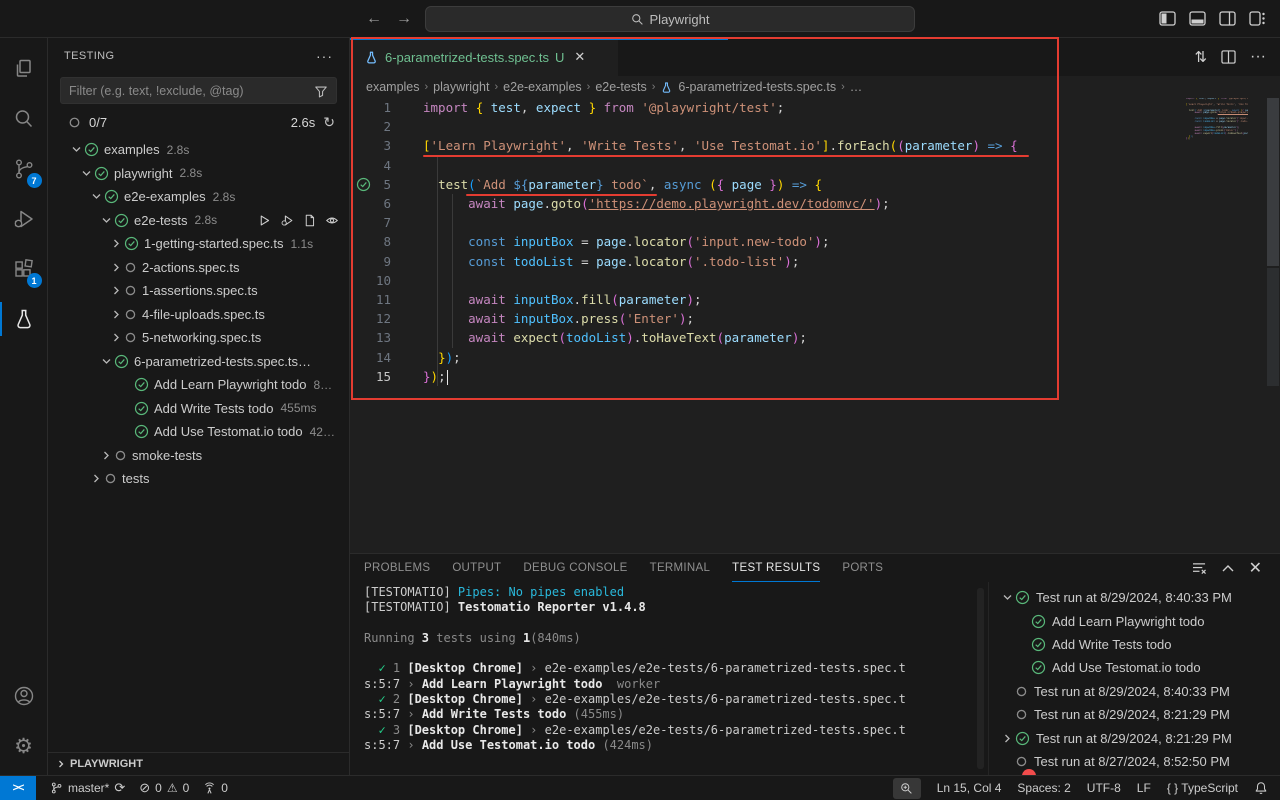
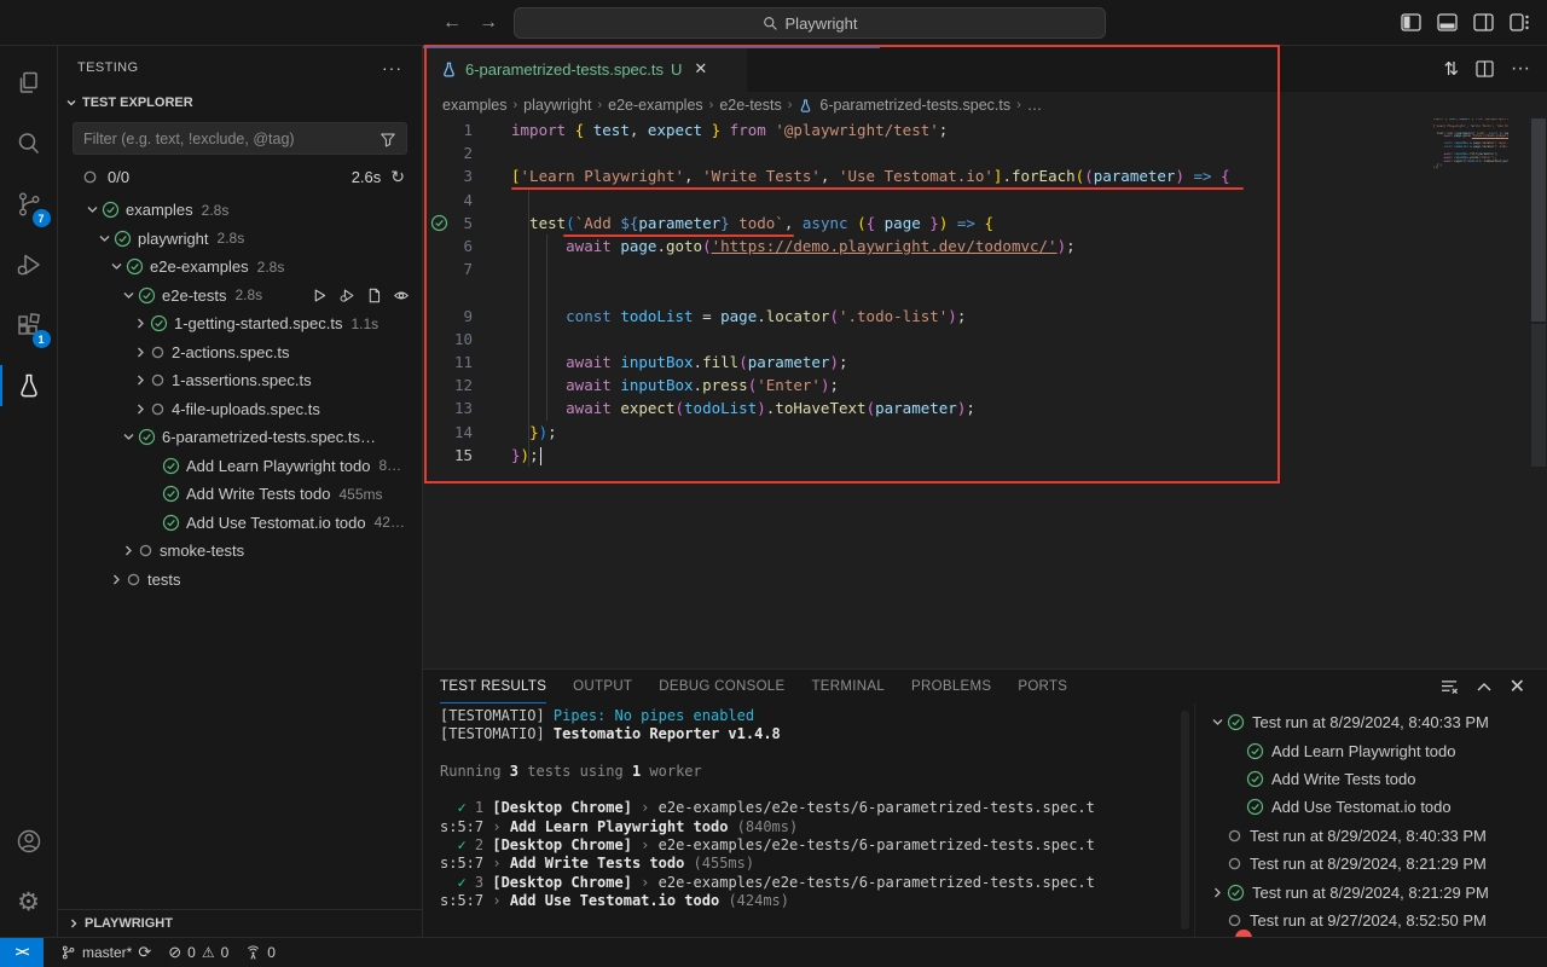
  ←
  →
  Playwright
  7
  1
  ⚙
  TESTING
  ···
+ TEST EXPLORER
  Filter (e.g. text, !exclude, @tag)
- 0/7
+ 0/0
  2.6s
  ↻
  examples
  2.8s
  playwright
  2.8s
  e2e-examples
  2.8s
  e2e-tests
  2.8s
  1-getting-started.spec.ts
  1.1s
  2-actions.spec.ts
  1-assertions.spec.ts
  4-file-uploads.spec.ts
- 5-networking.spec.ts
  6-parametrized-tests.spec.ts…
  Add Learn Playwright todo
  8…
  Add Write Tests todo
  455ms
  Add Use Testomat.io todo
  42…
  smoke-tests
  tests
  PLAYWRIGHT
  6-parametrized-tests.spec.ts
  U
  ✕
  ⇅
  ···
  examples
  ›
  playwright
  ›
  e2e-examples
  ›
  e2e-tests
  ›
  6-parametrized-tests.spec.ts
  ›
  …
  1
  import { test, expect } from '@playwright/test';
  2
  3
  ['Learn Playwright', 'Write Tests', 'Use Testomat.io'].forEach((parameter) => {
  4
  5
  test(`Add ${parameter} todo`, async ({ page }) => {
  6
  await page.goto('https://demo.playwright.dev/todomvc/');
  7
- 8
- const inputBox = page.locator('input.new-todo');
  9
  const todoList = page.locator('.todo-list');
  10
  11
  await inputBox.fill(parameter);
  12
  await inputBox.press('Enter');
  13
  await expect(todoList).toHaveText(parameter);
  14
  });
  15
  });
- PROBLEMS
+ TEST RESULTS
  OUTPUT
  DEBUG CONSOLE
  TERMINAL
- TEST RESULTS
+ PROBLEMS
  PORTS
  ✕
  [TESTOMATIO] Pipes: No pipes enabled
  [TESTOMATIO] Testomatio Reporter v1.4.8
- Running 3 tests using 1(840ms)
+ Running 3 tests using 1 worker
  ✓ 1 [Desktop Chrome] › e2e-examples/e2e-tests/6-parametrized-tests.spec.t
- s:5:7 › Add Learn Playwright todo worker
+ s:5:7 › Add Learn Playwright todo (840ms)
  ✓ 2 [Desktop Chrome] › e2e-examples/e2e-tests/6-parametrized-tests.spec.t
  s:5:7 › Add Write Tests todo (455ms)
  ✓ 3 [Desktop Chrome] › e2e-examples/e2e-tests/6-parametrized-tests.spec.t
  s:5:7 › Add Use Testomat.io todo (424ms)
  Test run at 8/29/2024, 8:40:33 PM
  Add Learn Playwright todo
  Add Write Tests todo
  Add Use Testomat.io todo
  Test run at 8/29/2024, 8:40:33 PM
  Test run at 8/29/2024, 8:21:29 PM
  Test run at 8/29/2024, 8:21:29 PM
- Test run at 8/27/2024, 8:52:50 PM
+ Test run at 9/27/2024, 8:52:50 PM
  ><
  master*
  ⟳
  ⊘
  0
  ⚠
  0
  0
- Ln 15, Col 4
- Spaces: 2
- UTF-8
- LF
- { } TypeScript
